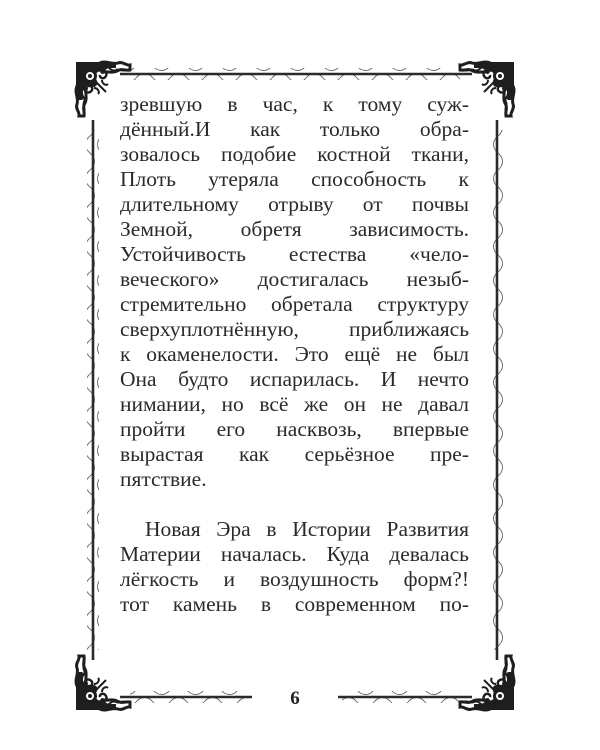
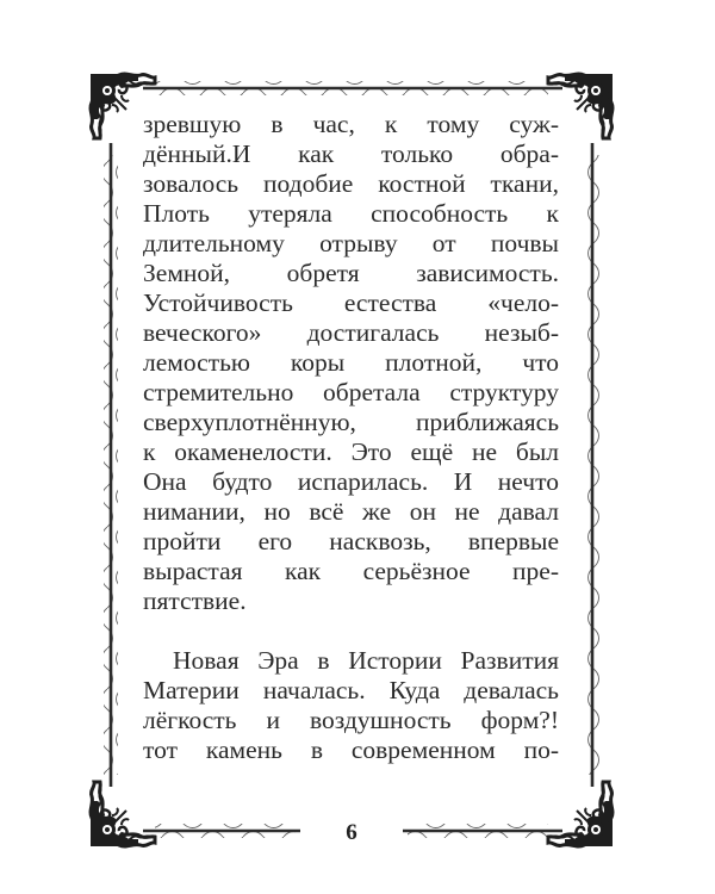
  зревшую в час, к тому суж-
  дённый.И как только обра-
  зовалось подобие костной ткани,
  Плоть утеряла способность к
  длительному отрыву от почвы
  Земной, обретя зависимость.
  Устойчивость естества «чело-
  веческого» достигалась незыб-
+ лемостью коры плотной, что
  стремительно обретала структуру
  сверхуплотнённую, приближаясь
  к окаменелости. Это ещё не был
  Она будто испарилась. И нечто
  нимании, но всё же он не давал
  пройти его насквозь, впервые
  вырастая как серьёзное пре-
  пятствие.
  Новая Эра в Истории Развития
  Материи началась. Куда девалась
  лёгкость и воздушность форм?!
  тот камень в современном по-
  6
